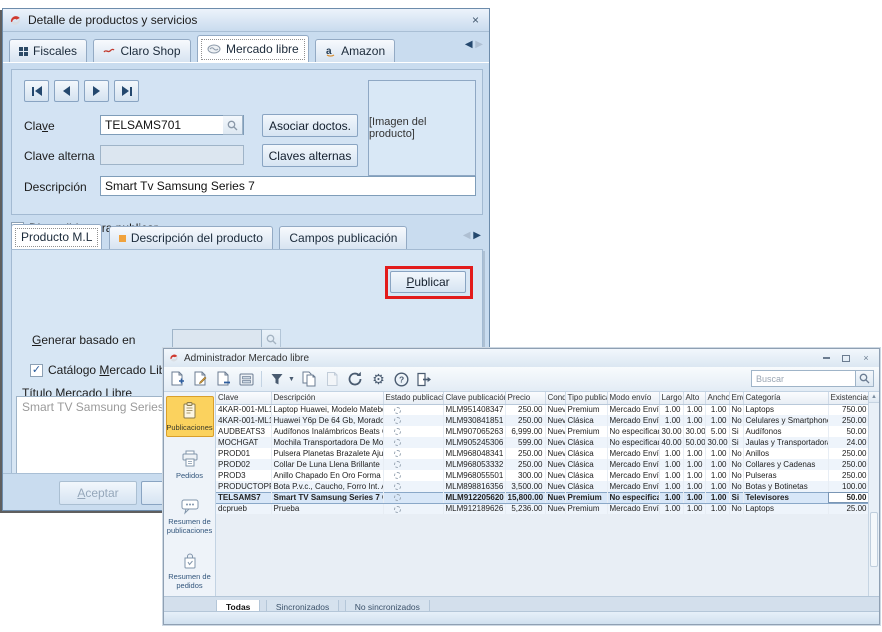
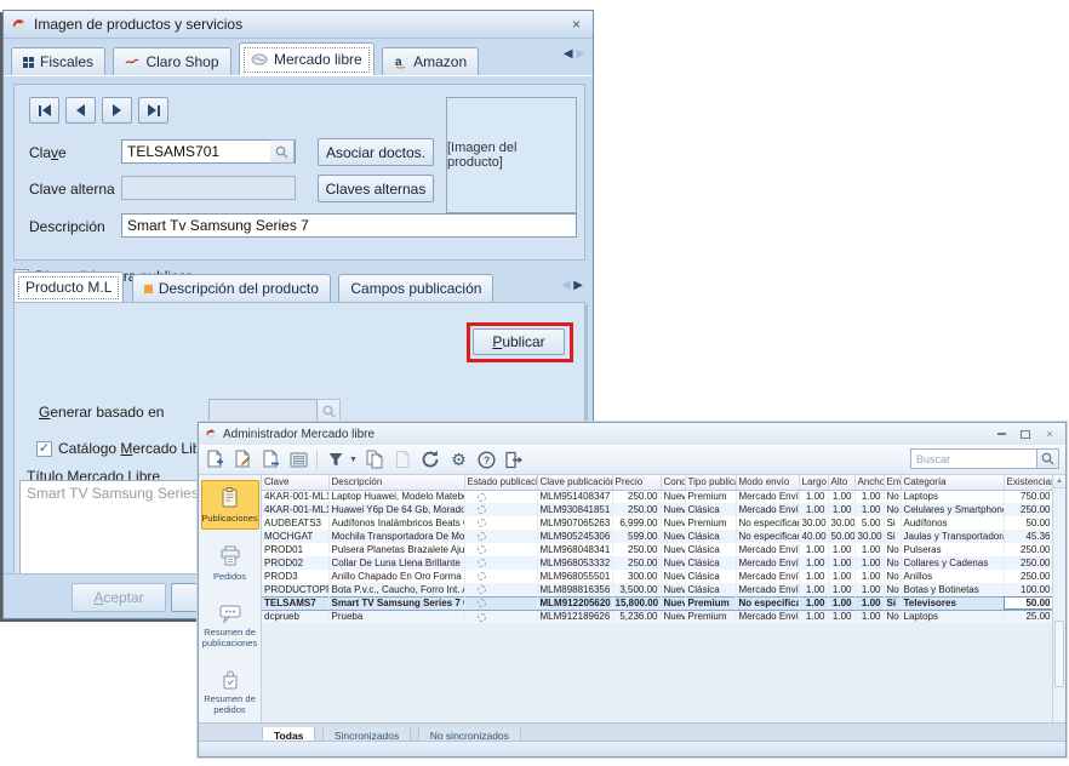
- Detalle de productos y servicios
+ Imagen de productos y servicios
  ×
  Fiscales
  Claro Shop
  Mercado libre
  a
  Amazon
  ◀ ▶
  Clave
  TELSAMS701
  Asociar doctos.
  [Imagen del producto]
  Clave alterna
  Claves alternas
  Descripción
  Smart Tv Samsung Series 7
  Producto M.L
  Descripción del producto
  Campos publicación
  ◀ ▶
  P
  ublicar
  Generar basado en
  ✓
  Catálogo Mercado Li
  Título Mercado Libre
  Smart TV Samsung Series
  A
  ceptar
  Administrador Mercado libre
  ×
  ⚙
  ?
  Buscar
  Publicaciones
  Pedidos
  Resumen de publicaciones
  Resumen de pedidos
  Clave	Descripción	Estado publicac	Clave publicació	Precio	Cond	Tipo public	Modo envío	Largo	Alto	Ancho	En	Categoría	Existencia
  4KAR-001-ML1	Laptop Huawei, Modelo Mateb		MLM951408347	250.00	Nuev	Premium	Mercado Enví	1.00	1.00	1.00	No	Laptops	750.00
  4KAR-001-ML1	Huawei Y6p De 64 Gb, Morado		MLM930841851	250.00	Nuev	Clásica	Mercado Enví	1.00	1.00	1.00	No	Celulares y Smartphon	250.00
  AUDBEATS3	Audífonos Inalámbricos Beats		MLM907065263	6,999.00	Nuev	Premium	No especifica	30.00	30.00	5.00	Si	Audífonos	50.00
- MOCHGAT	Mochila Transportadora De Mo		MLM905245306	599.00	Nuev	Clásica	No especifica	40.00	50.00	30.00	Si	Jaulas y Transportador	24.00
+ MOCHGAT	Mochila Transportadora De Mo		MLM905245306	599.00	Nuev	Clásica	No especifica	40.00	50.00	30.00	Si	Jaulas y Transportador	45.36
- PROD01	Pulsera Planetas Brazalete Aju		MLM968048341	250.00	Nuev	Clásica	Mercado Enví	1.00	1.00	1.00	No	Anillos	250.00
+ PROD01	Pulsera Planetas Brazalete Aju		MLM968048341	250.00	Nuev	Clásica	Mercado Enví	1.00	1.00	1.00	No	Pulseras	250.00
  PROD02	Collar De Luna Llena Brillante		MLM968053332	250.00	Nuev	Clásica	Mercado Enví	1.00	1.00	1.00	No	Collares y Cadenas	250.00
- PROD3	Anillo Chapado En Oro Forma		MLM968055501	300.00	Nuev	Clásica	Mercado Enví	1.00	1.00	1.00	No	Pulseras	250.00
+ PROD3	Anillo Chapado En Oro Forma		MLM968055501	300.00	Nuev	Clásica	Mercado Enví	1.00	1.00	1.00	No	Anillos	250.00
  PRODUCTOP	Bota P.v.c., Caucho, Forro Int.		MLM898816356	3,500.00	Nuev	Clásica	Mercado Enví	1.00	1.00	1.00	No	Botas y Botinetas	100.00
  TELSAMS7	Smart TV Samsung Series 7		MLM912205620	15,800.00	Nuev	Premium	No especifica	1.00	1.00	1.00	Si	Televisores	50.00
  dcprueb	Prueba		MLM912189626	5,236.00	Nuev	Premium	Mercado Enví	1.00	1.00	1.00	No	Laptops	25.00
  Todas Sincronizados No sincronizados
